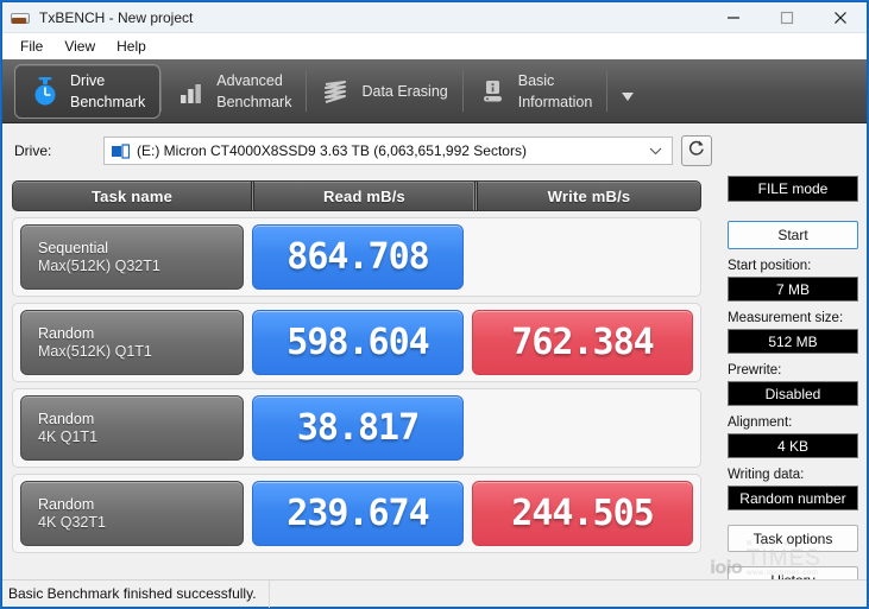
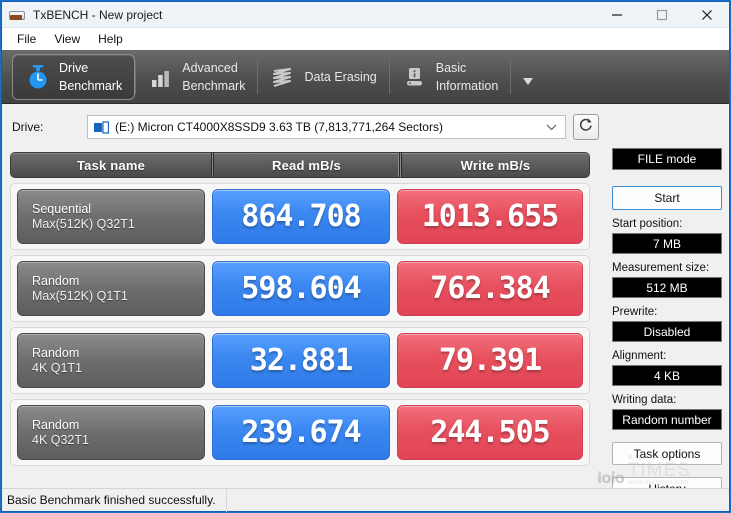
  TxBENCH - New project
  File
  View
  Help
  Drive
  Benchmark
  Advanced
  Benchmark
  Data Erasing
  Basic
  Information
  Drive:
- (E:) Micron CT4000X8SSD9 3.63 TB (6,063,651,992 Sectors)
+ (E:) Micron CT4000X8SSD9 3.63 TB (7,813,771,264 Sectors)
  Task name
  Read mB/s
  Write mB/s
  Sequential
  Max(512K) Q32T1
  864.708
+ 1013.655
  Random
  Max(512K) Q1T1
  598.604
  762.384
  Random
  4K Q1T1
- 38.817
+ 32.881
+ 79.391
  Random
  4K Q32T1
  239.674
  244.505
  FILE mode
  Start
  Start position:
  7 MB
  Measurement size:
  512 MB
  Prewrite:
  Disabled
  Alignment:
  4 KB
  Writing data:
  Random number
  Task options
  ioio
  TIMES
  Basic Benchmark finished successfully.
